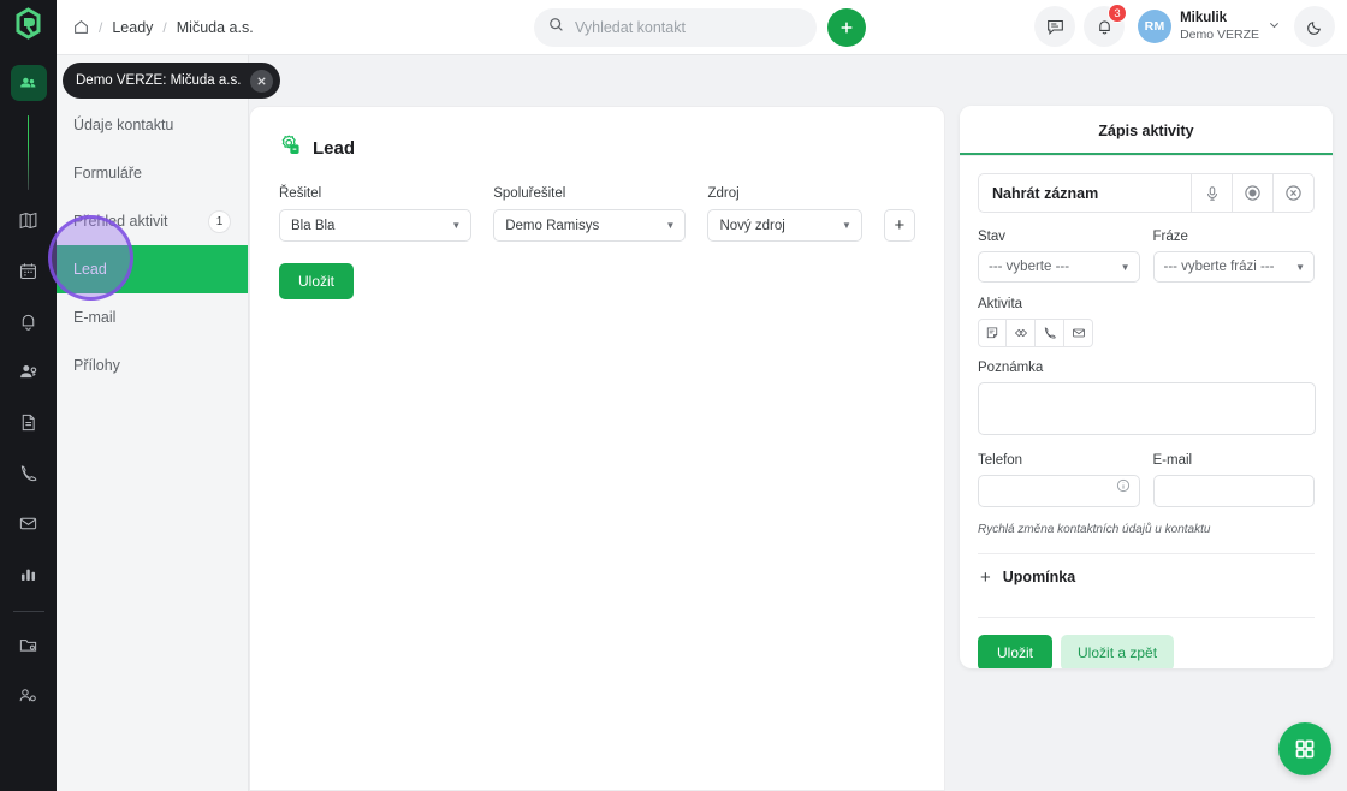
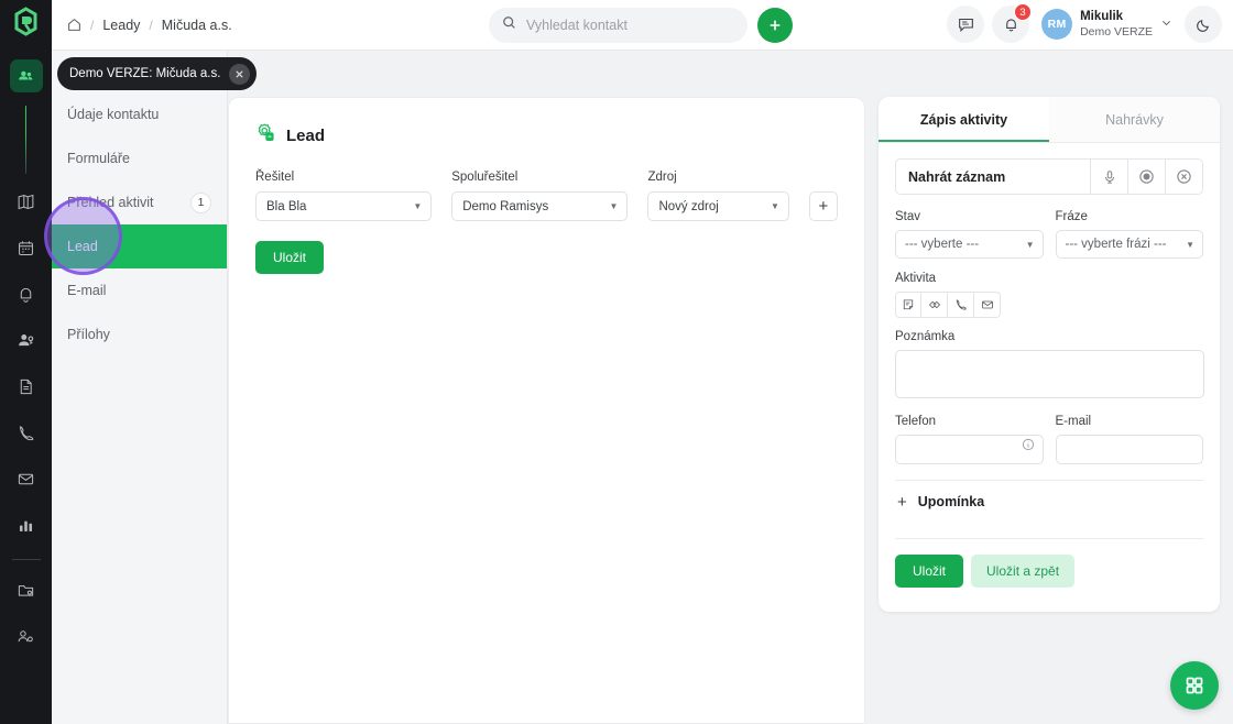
  /
  Leady
  /
  Mičuda a.s.
  Vyhledat kontakt
  3
  RM
  Mikulik
  Demo VERZE
  Údaje kontaktu
  Formuláře
  Přehled aktivit
  1
  Lead
  E-mail
  Přílohy
  Demo VERZE: Mičuda a.s.
  Lead
  Řešitel
  Bla Bla
  ▼
  Spoluřešitel
  Demo Ramisys
  ▼
  Zdroj
  Nový zdroj
  ▼
  +
  Uložit
  Zápis aktivity
+ Nahrávky
  Nahrát záznam
  Stav
  --- vyberte ---
  ▼
  Fráze
  --- vyberte frázi ---
  ▼
  Aktivita
  Poznámka
  Telefon
  E-mail
- Rychlá změna kontaktních údajů u kontaktu
  +
  Upomínka
  Uložit
  Uložit a zpět
